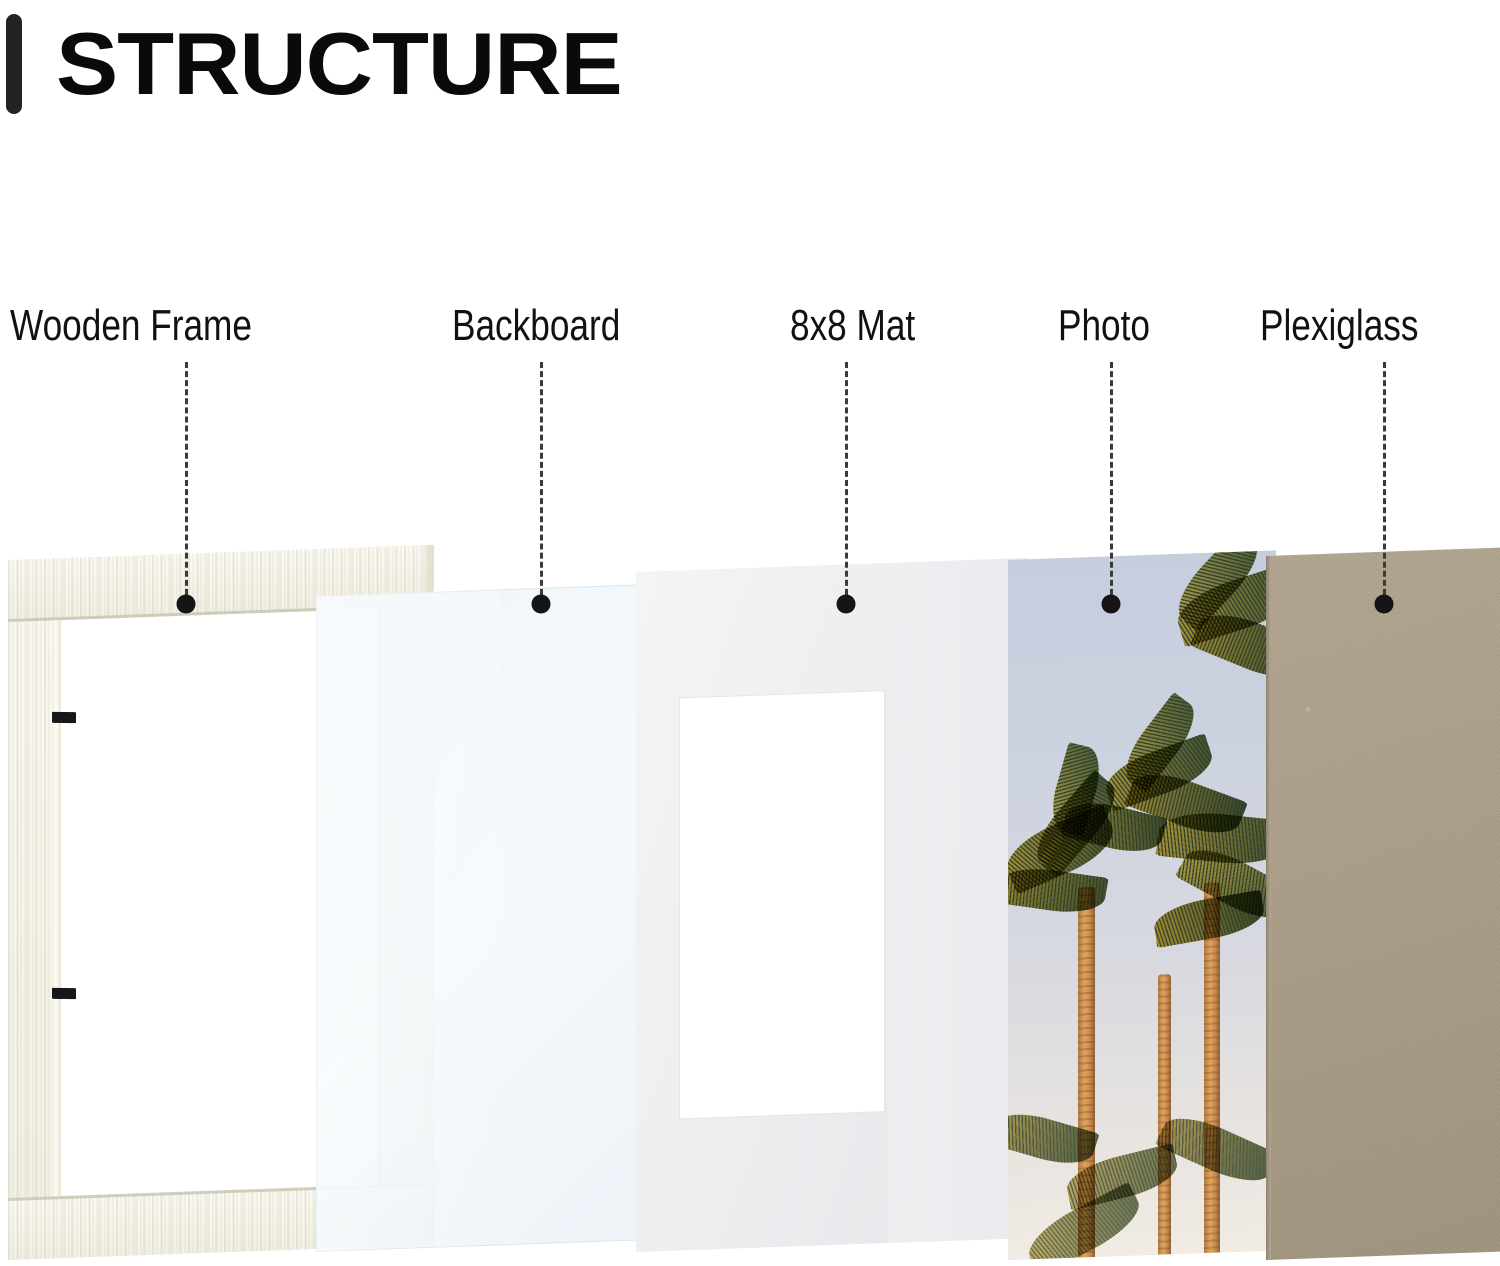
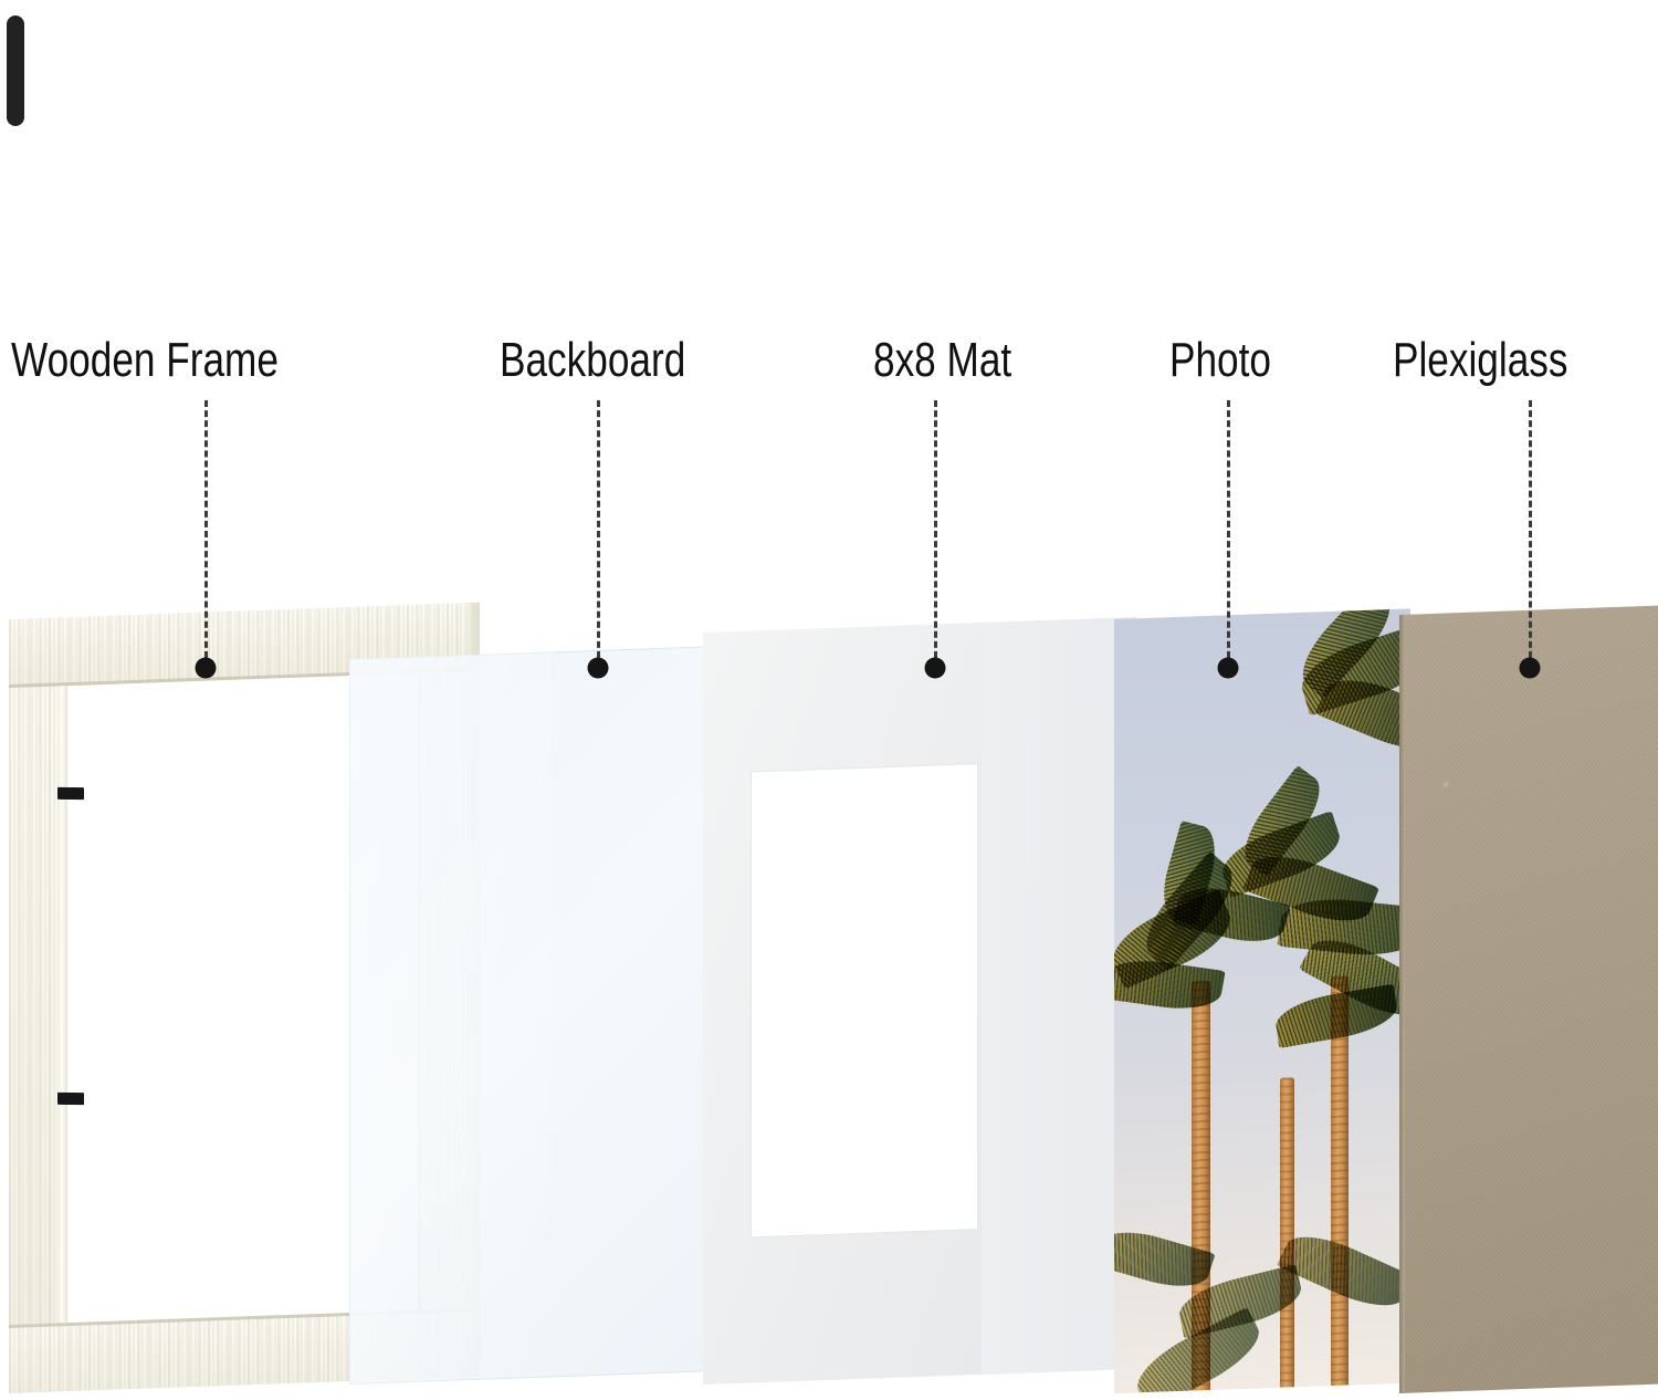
- STRUCTURE
  Wooden Frame
  Backboard
  8x8 Mat
  Photo
  Plexiglass
